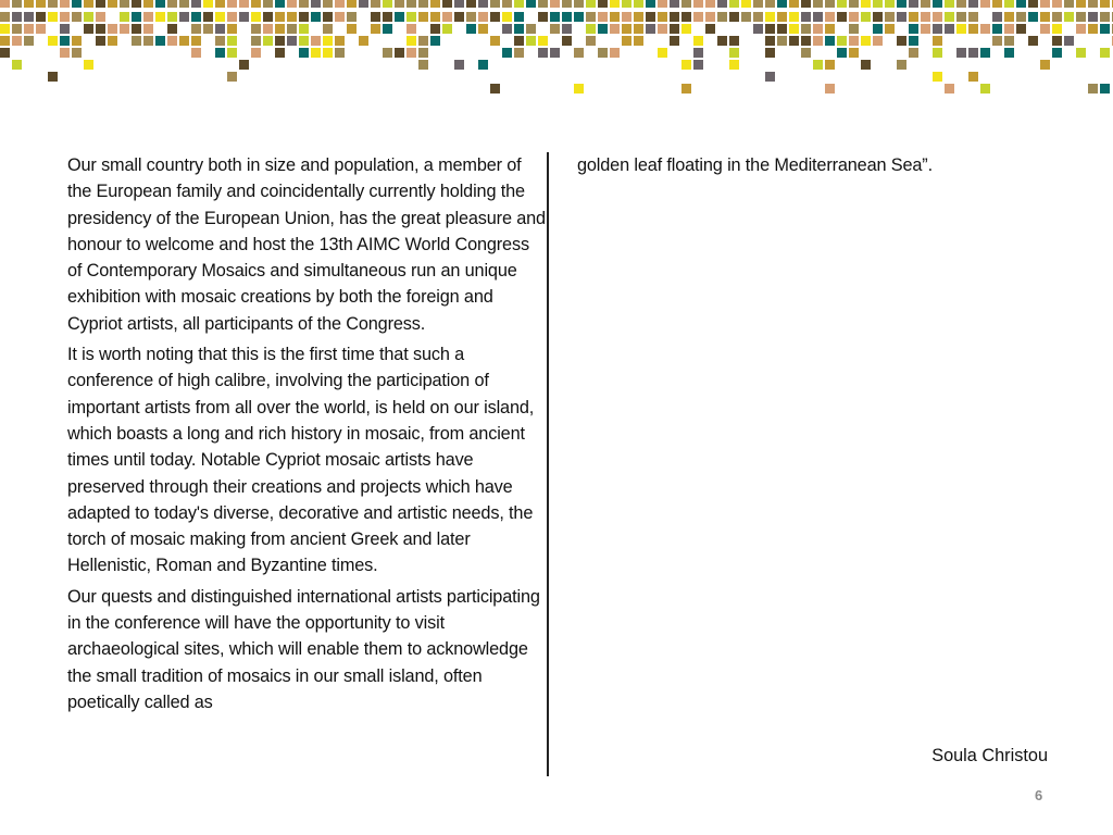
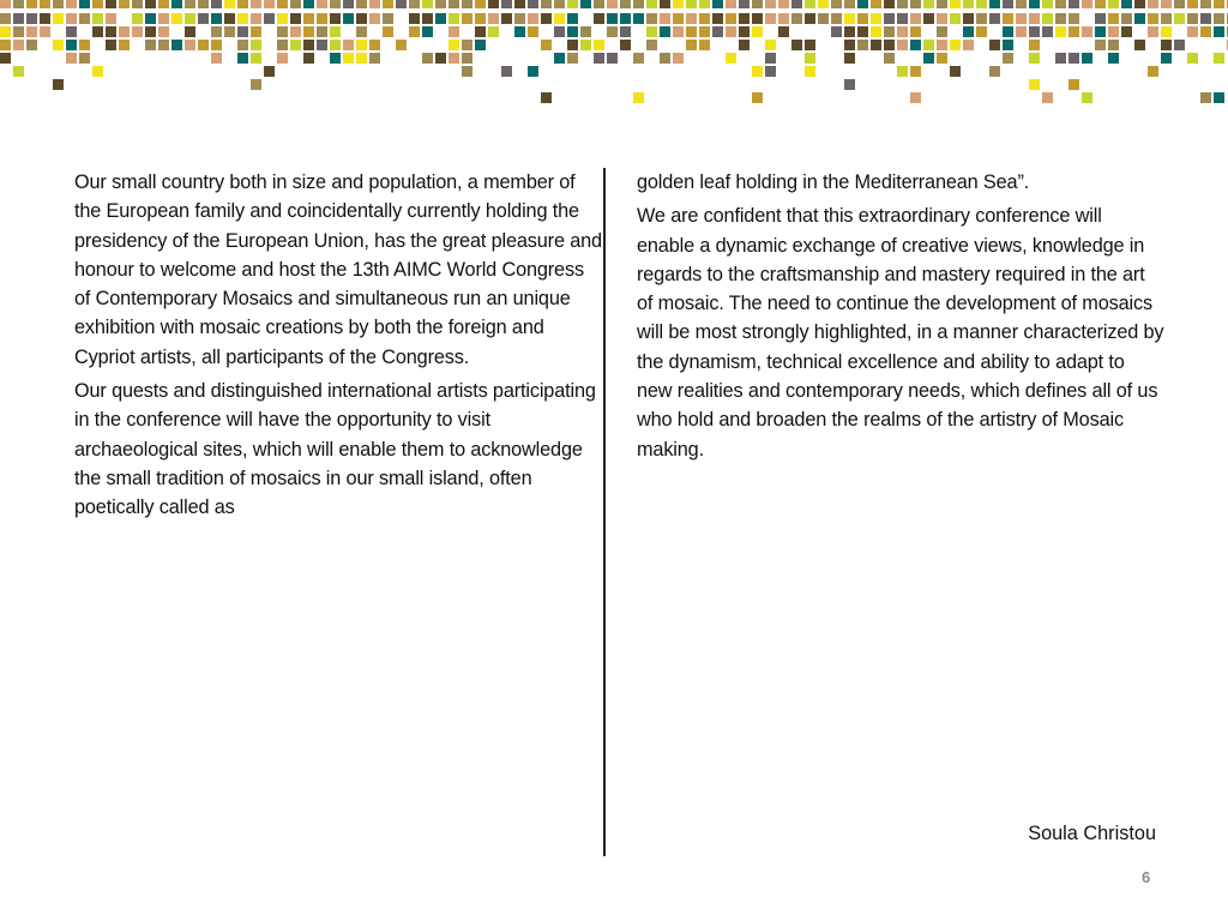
  Our small country both in size and population, a member of the European family and coincidentally currently holding the presidency of the European Union, has the great pleasure and honour to welcome and host the 13th AIMC World Congress of Contemporary Mosaics and simultaneous run an unique exhibition with mosaic creations by both the foreign and Cypriot artists, all participants of the Congress.
- It is worth noting that this is the first time that such a conference of high calibre, involving the participation of important artists from all over the world, is held on our island, which boasts a long and rich history in mosaic, from ancient times until today. Notable Cypriot mosaic artists have preserved through their creations and projects which have adapted to today's diverse, decorative and artistic needs, the torch of mosaic making from ancient Greek and later Hellenistic, Roman and Byzantine times.
  Our quests and distinguished international artists participating in the conference will have the opportunity to visit archaeological sites, which will enable them to acknowledge the small tradition of mosaics in our small island, often poetically called as
- golden leaf floating in the Mediterranean Sea”.
+ golden leaf holding in the Mediterranean Sea”.
+ We are confident that this extraordinary conference will enable a dynamic exchange of creative views, knowledge in regards to the craftsmanship and mastery required in the art of mosaic. The need to continue the development of mosaics will be most strongly highlighted, in a manner characterized by the dynamism, technical excellence and ability to adapt to new realities and contemporary needs, which defines all of us who hold and broaden the realms of the artistry of Mosaic making.
  Soula Christou
  6
